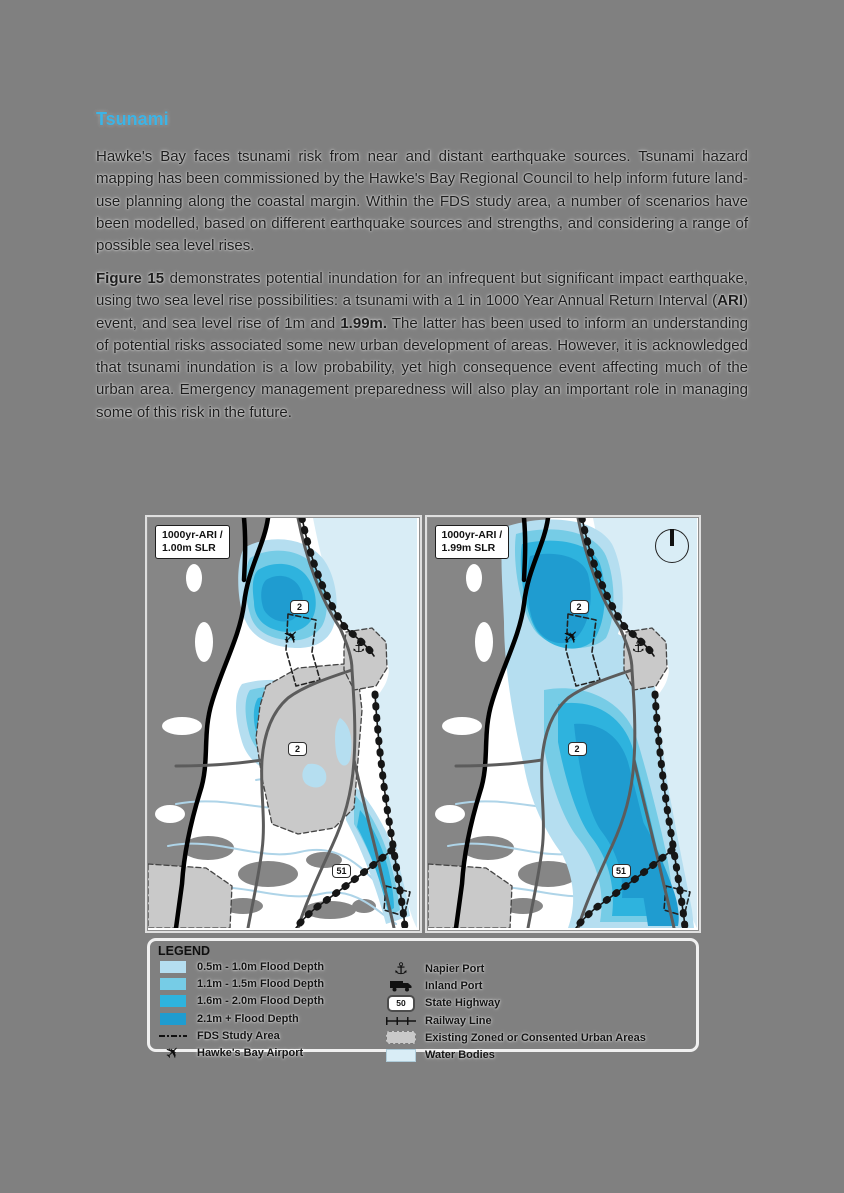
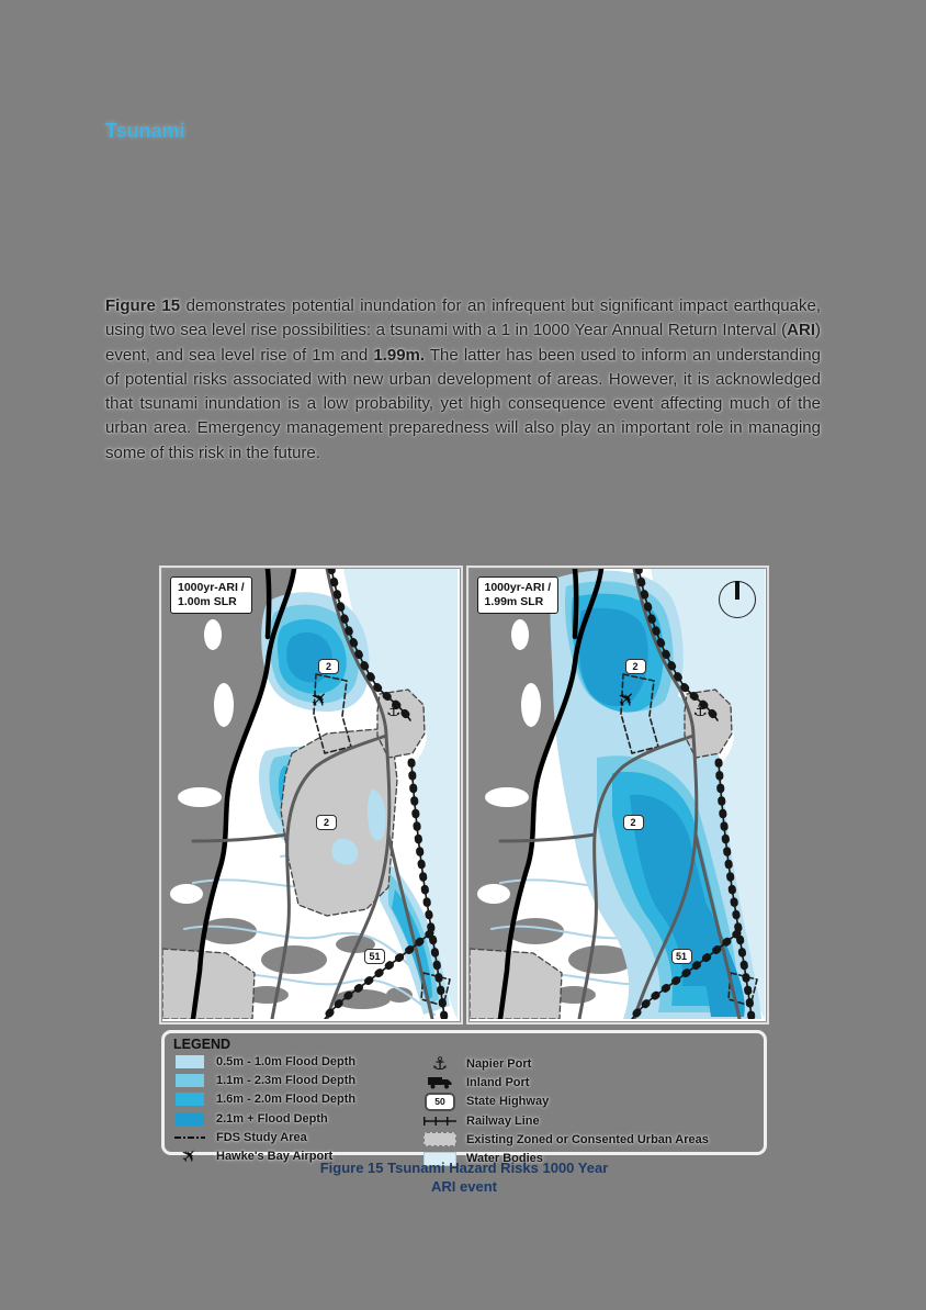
  Tsunami
- Hawke's Bay faces tsunami risk from near and distant earthquake sources. Tsunami hazard mapping has been commissioned by the Hawke's Bay Regional Council to help inform future land-use planning along the coastal margin. Within the FDS study area, a number of scenarios have been modelled, based on different earthquake sources and strengths, and considering a range of possible sea level rises.
- Figure 15 demonstrates potential inundation for an infrequent but significant impact earthquake, using two sea level rise possibilities: a tsunami with a 1 in 1000 Year Annual Return Interval (ARI) event, and sea level rise of 1m and 1.99m. The latter has been used to inform an understanding of potential risks associated some new urban development of areas. However, it is acknowledged that tsunami inundation is a low probability, yet high consequence event affecting much of the urban area. Emergency management preparedness will also play an important role in managing some of this risk in the future.
+ Figure 15 demonstrates potential inundation for an infrequent but significant impact earthquake, using two sea level rise possibilities: a tsunami with a 1 in 1000 Year Annual Return Interval (ARI) event, and sea level rise of 1m and 1.99m. The latter has been used to inform an understanding of potential risks associated with new urban development of areas. However, it is acknowledged that tsunami inundation is a low probability, yet high consequence event affecting much of the urban area. Emergency management preparedness will also play an important role in managing some of this risk in the future.
  1000yr-ARI /
  1.00m SLR
  2
  2
  51
  ⚓
  1000yr-ARI /
  1.99m SLR
  2
  2
  51
  ⚓
  LEGEND
  0.5m - 1.0m Flood Depth
- 1.1m - 1.5m Flood Depth
+ 1.1m - 2.3m Flood Depth
  1.6m - 2.0m Flood Depth
  2.1m + Flood Depth
  FDS Study Area
  Hawke's Bay Airport
  ⚓
  Napier Port
  Inland Port
  50
  State Highway
  Railway Line
  Existing Zoned or Consented Urban Areas
  Water Bodies
+ Figure 15 Tsunami Hazard Risks 1000 Year
+ ARI event
